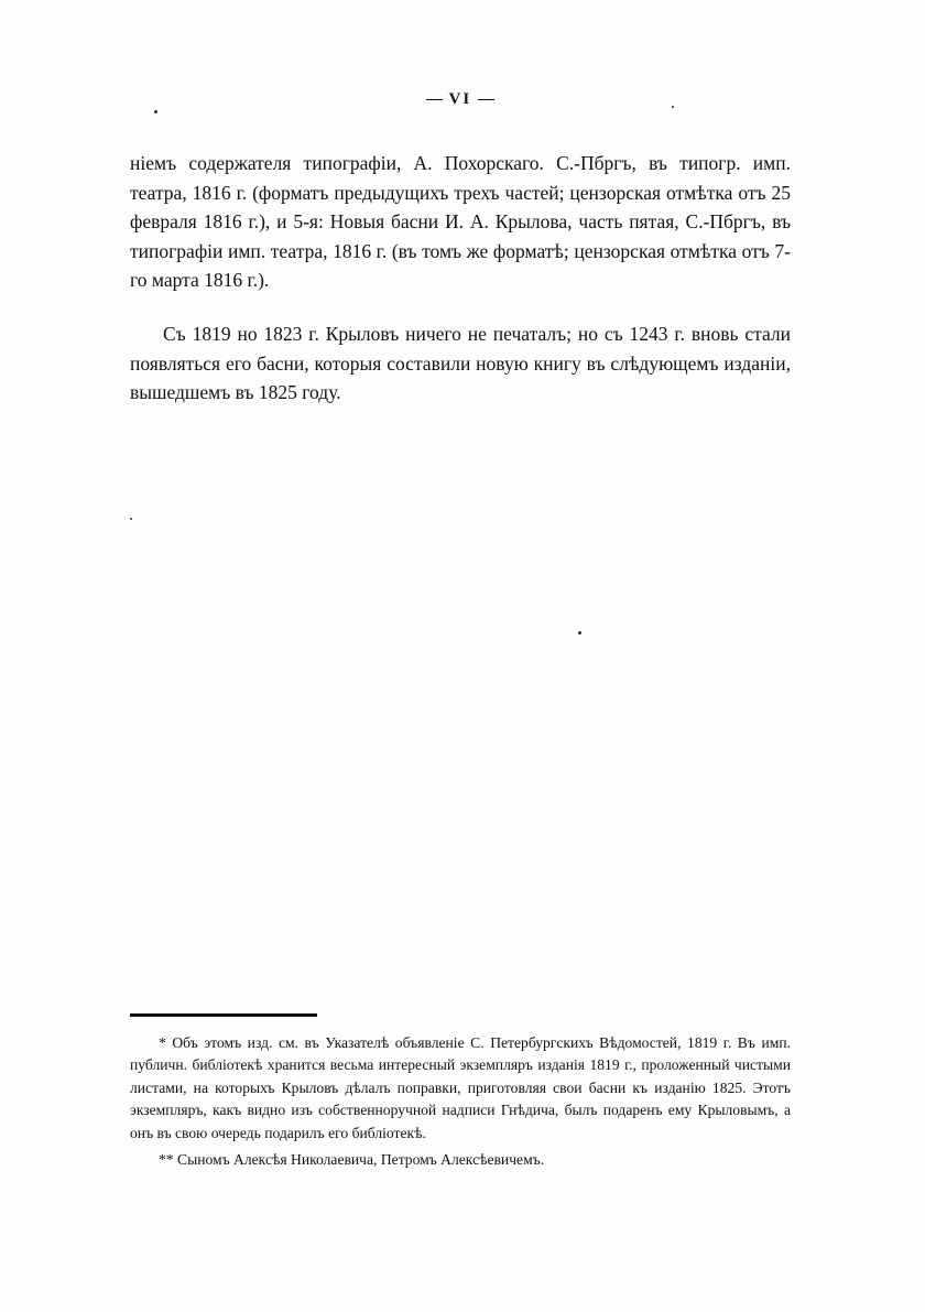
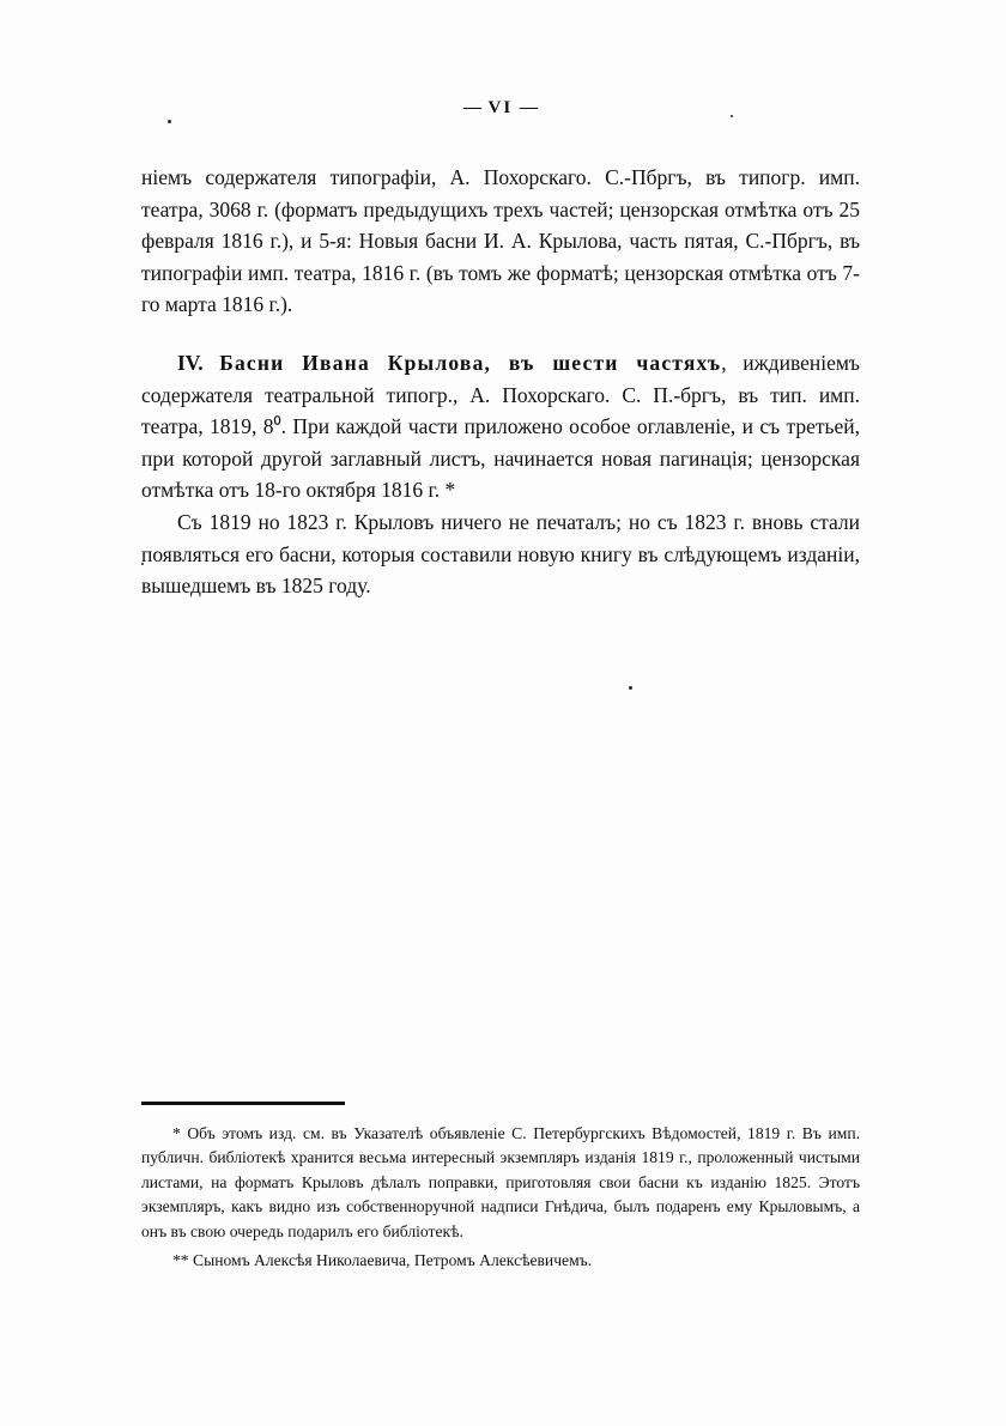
  — VI —
- ніемъ содержателя типографіи, А. Похорскаго. С.-Пбргъ, въ типогр. имп. театра, 1816 г. (форматъ предыдущихъ трехъ частей; цензорская отмѣтка отъ 25 февраля 1816 г.), и 5-я: Новыя басни И. А. Крылова, часть пятая, С.-Пбргъ, въ типографіи имп. театра, 1816 г. (въ томъ же форматѣ; цензорская отмѣтка отъ 7-го марта 1816 г.).
+ ніемъ содержателя типографіи, А. Похорскаго. С.-Пбргъ, въ типогр. имп. театра, 3068 г. (форматъ предыдущихъ трехъ частей; цензорская отмѣтка отъ 25 февраля 1816 г.), и 5-я: Новыя басни И. А. Крылова, часть пятая, С.-Пбргъ, въ типографіи имп. театра, 1816 г. (въ томъ же форматѣ; цензорская отмѣтка отъ 7-го марта 1816 г.).
+ IV. Басни Ивана Крылова, въ шести частяхъ, иждивеніемъ содержателя театральной типогр., А. Похорскаго. С. П.-бргъ, въ тип. имп. театра, 1819, 8⁰. При каждой части приложено особое оглавленіе, и съ третьей, при которой другой заглавный листъ, начинается новая пагинація; цензорская отмѣтка отъ 18-го октября 1816 г. *
- Съ 1819 но 1823 г. Крыловъ ничего не печаталъ; но съ 1243 г. вновь стали появляться его басни, которыя составили новую книгу въ слѣдующемъ изданіи, вышедшемъ въ 1825 году.
+ Съ 1819 но 1823 г. Крыловъ ничего не печаталъ; но съ 1823 г. вновь стали появляться его басни, которыя составили новую книгу въ слѣдующемъ изданіи, вышедшемъ въ 1825 году.
- * Объ этомъ изд. см. въ Указателѣ объявленіе С. Петербургскихъ Вѣдомостей, 1819 г. Въ имп. публичн. библіотекѣ хранится весьма интересный экземпляръ изданія 1819 г., проложенный чистыми листами, на которыхъ Крыловъ дѣлалъ поправки, приготовляя свои басни къ изданію 1825. Этотъ экземпляръ, какъ видно изъ собственноручной надписи Гнѣдича, былъ подаренъ ему Крыловымъ, а онъ въ свою очередь подарилъ его библіотекѣ.
+ * Объ этомъ изд. см. въ Указателѣ объявленіе С. Петербургскихъ Вѣдомостей, 1819 г. Въ имп. публичн. библіотекѣ хранится весьма интересный экземпляръ изданія 1819 г., проложенный чистыми листами, на форматъ Крыловъ дѣлалъ поправки, приготовляя свои басни къ изданію 1825. Этотъ экземпляръ, какъ видно изъ собственноручной надписи Гнѣдича, былъ подаренъ ему Крыловымъ, а онъ въ свою очередь подарилъ его библіотекѣ.
  ** Сыномъ Алексѣя Николаевича, Петромъ Алексѣевичемъ.
